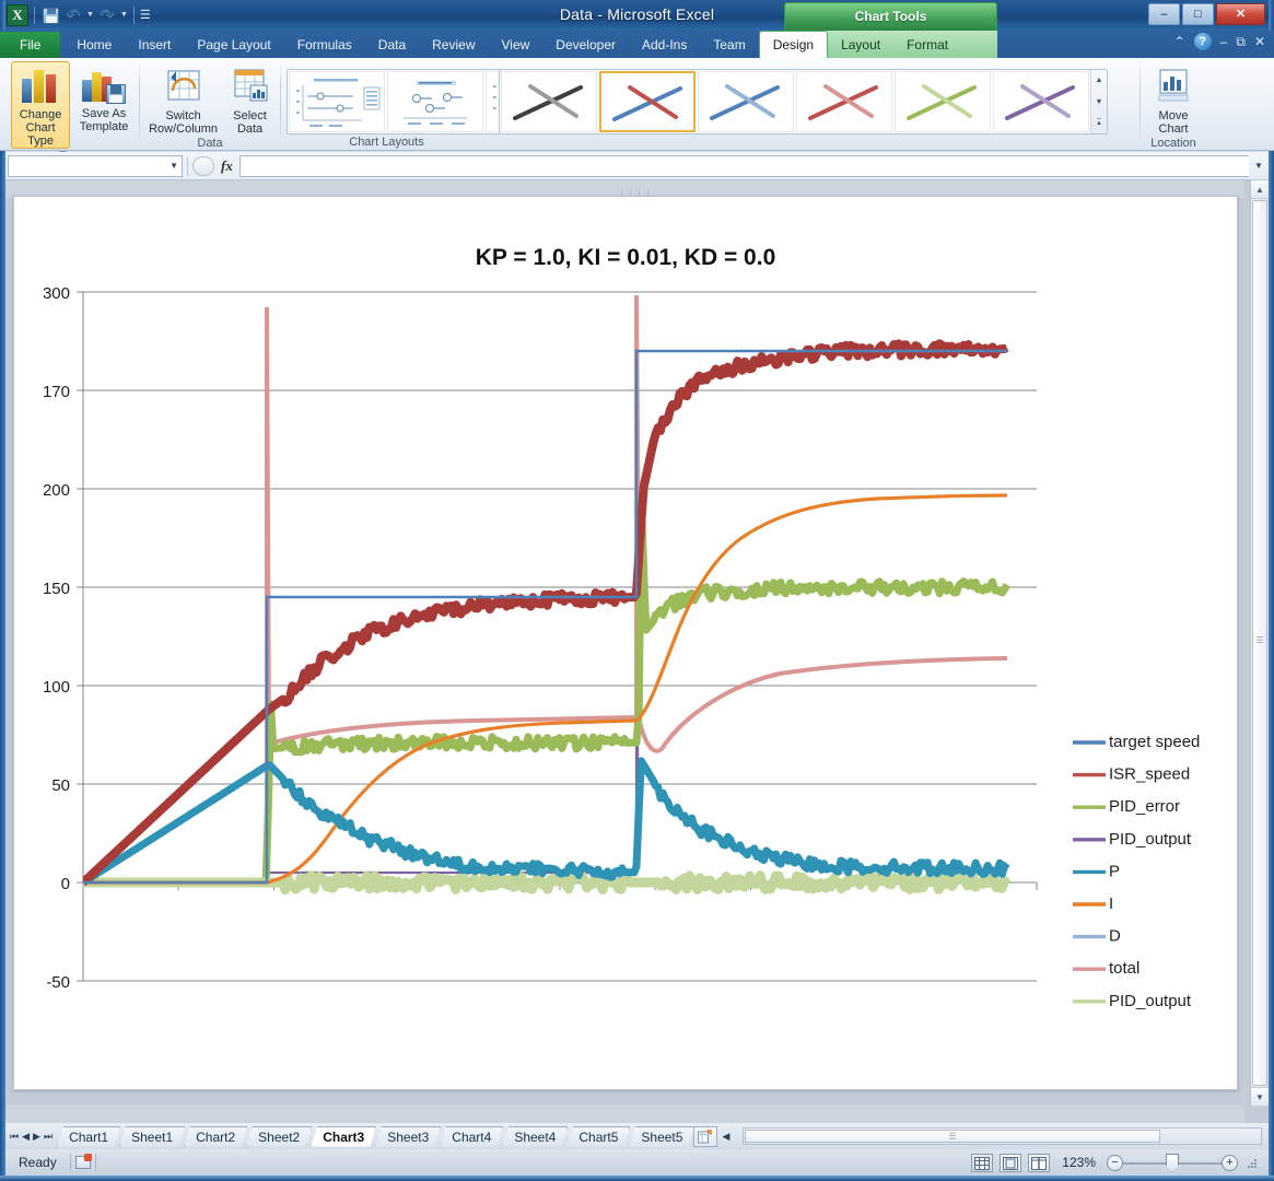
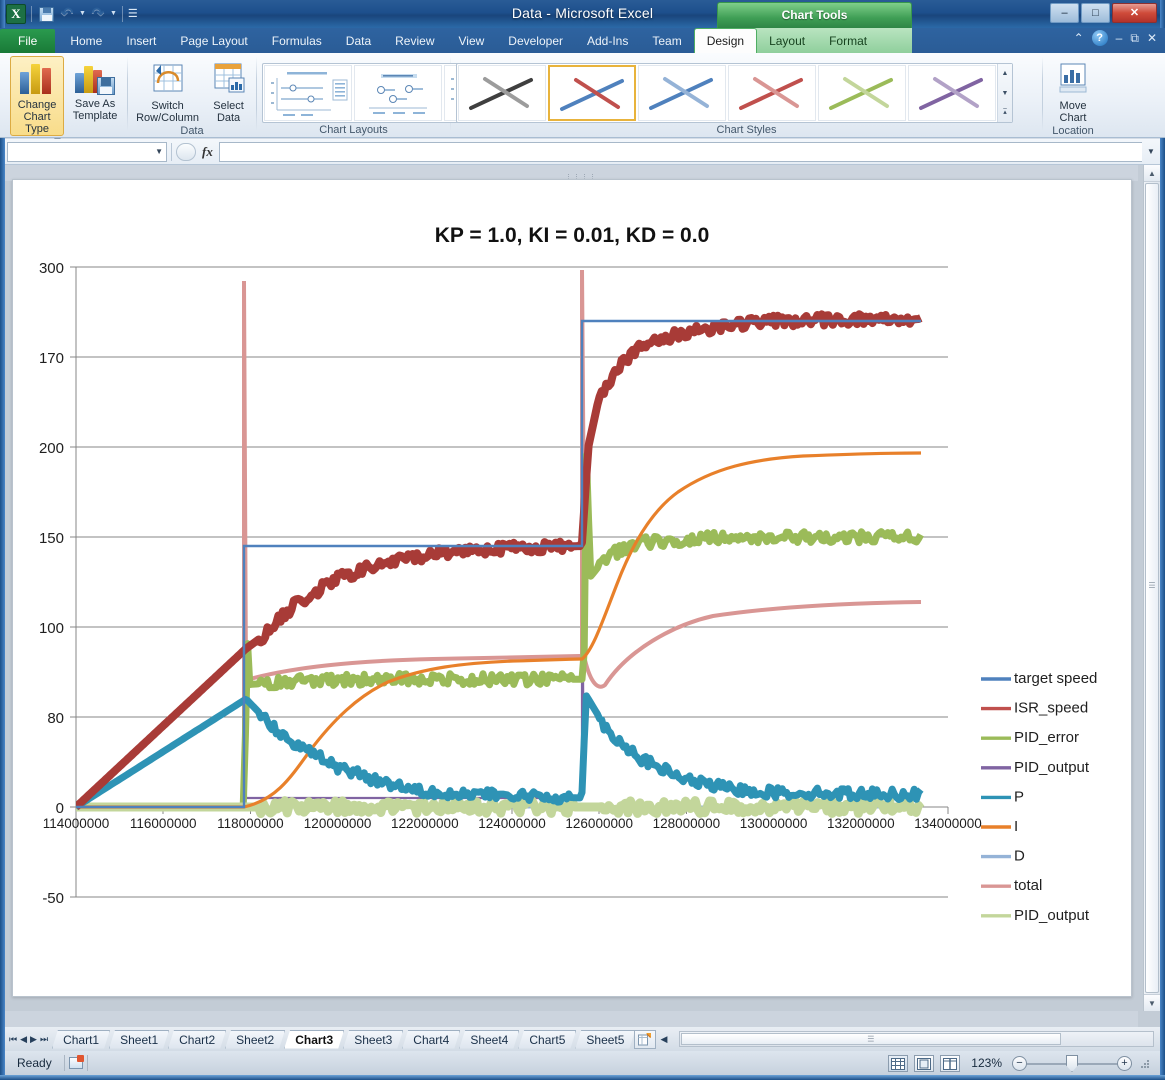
  X
  ↶
  ↷
  ☰
  Data - Microsoft Excel
  Chart Tools
  –
  □
  ✕
  File
  Home
  Insert
  Page Layout
  Formulas
  Data
  Review
  View
  Developer
  Add-Ins
  Team
  Design
  Layout
  Format
  ⌃
  ?
  –
  ⧉
  ✕
  Change
  Chart Type
  Save As
  Template
  Switch
  Row/Column
  Select
  Data
  Data
  Chart Layouts
+ Chart Styles
  Move
  Chart
  Location
  ▼
  fx
  ▼
  KP = 1.0, KI = 0.01, KD = 0.0
  300
  170
  200
  150
  100
- 50
+ 80
  0
  -50
+ 114000000
+ 116000000
+ 118000000
+ 120000000
+ 122000000
+ 124000000
+ 126000000
+ 128000000
+ 130000000
+ 132000000
+ 134000000
  target speed
  ISR_speed
  PID_error
  PID_output
  P
  I
  D
  total
  PID_output
  ▲
  ☰
  ▼
  ⏮
  ◀
  ▶
  ⏭
  Chart1
  Sheet1
  Chart2
  Sheet2
  Chart3
  Sheet3
  Chart4
  Sheet4
  Chart5
  Sheet5
  ◀
  ☰
  Ready
  123%
  −
  +
